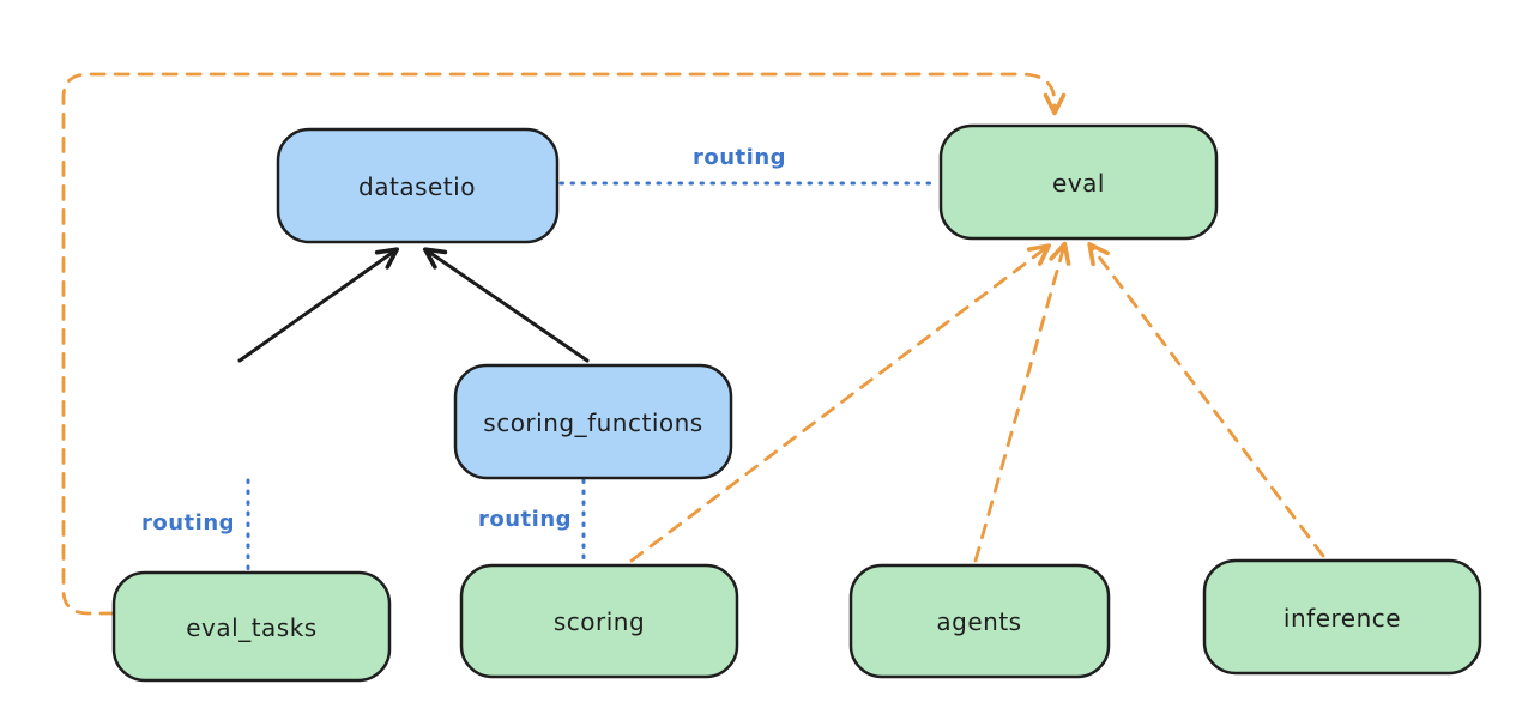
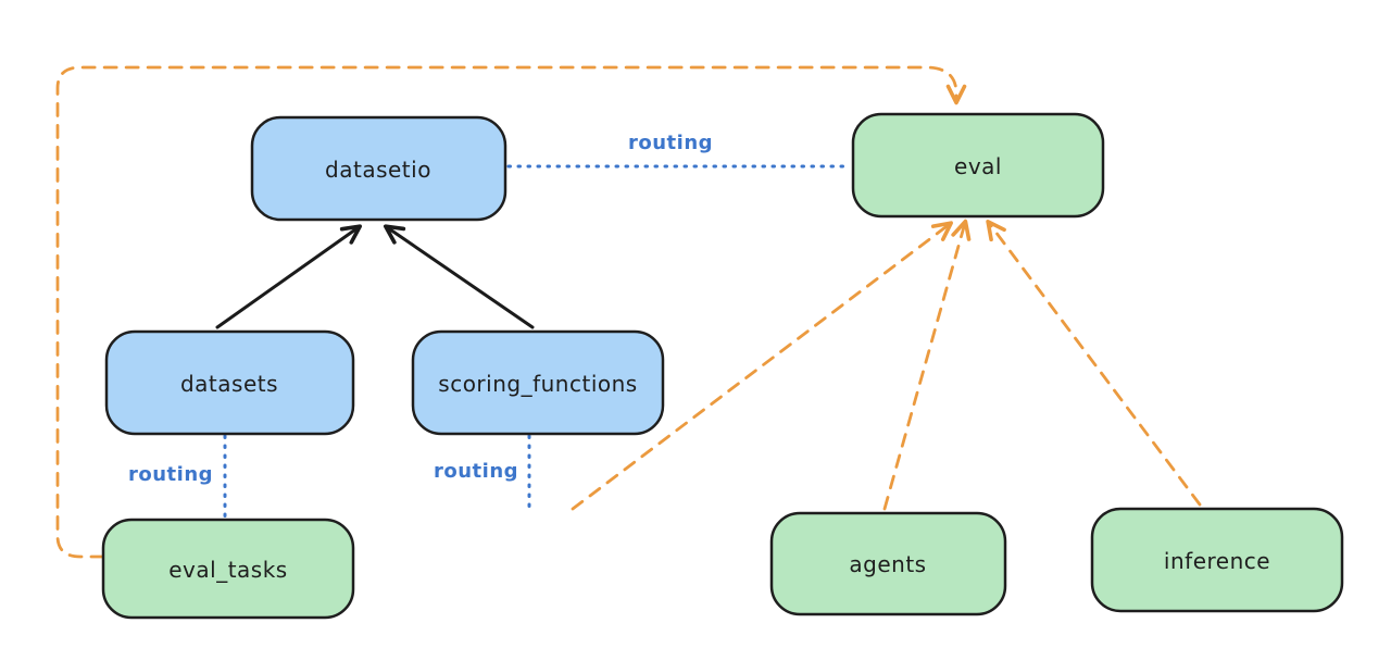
  routing
  routing
  routing
  datasetio
  eval
+ datasets
  scoring_functions
  eval_tasks
- scoring
  agents
  inference
